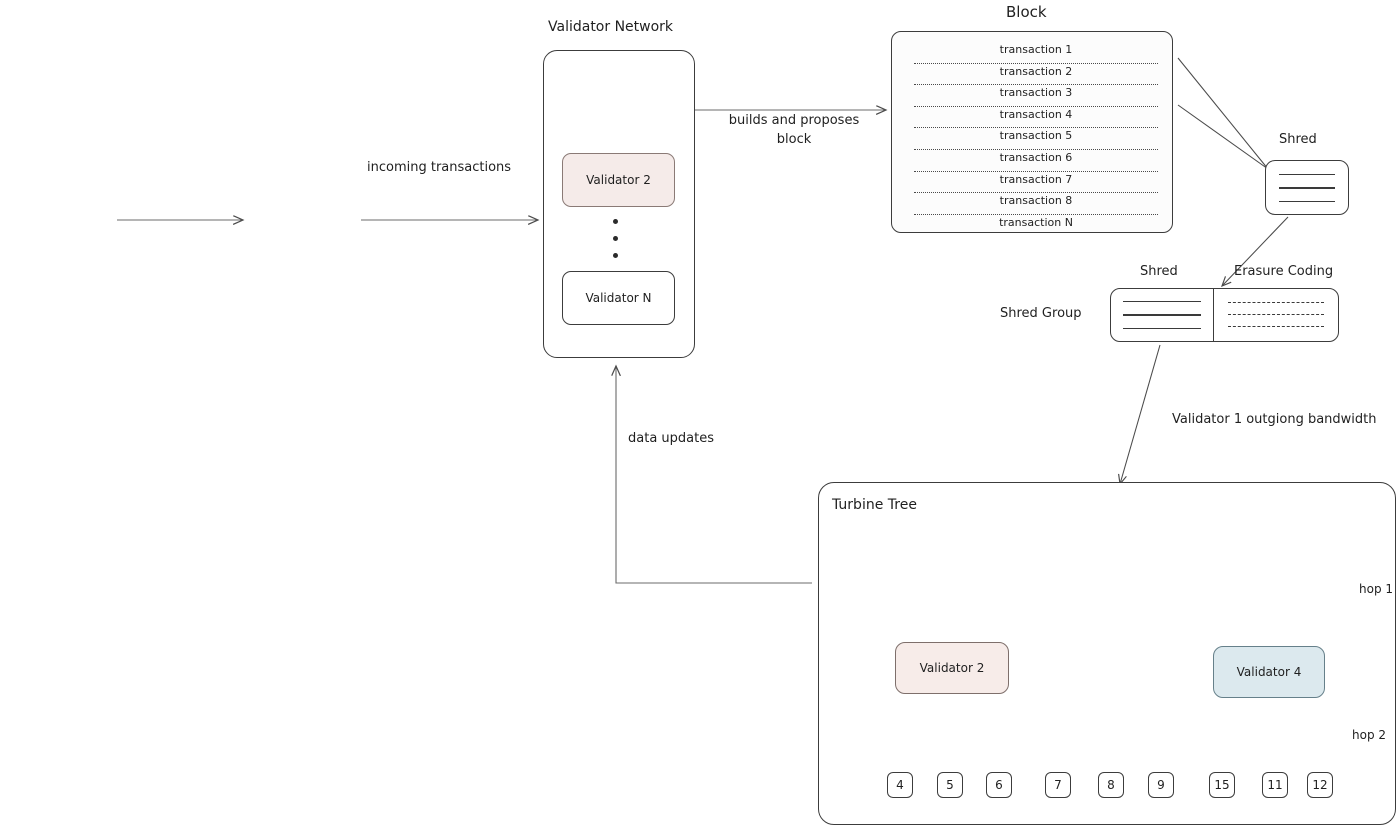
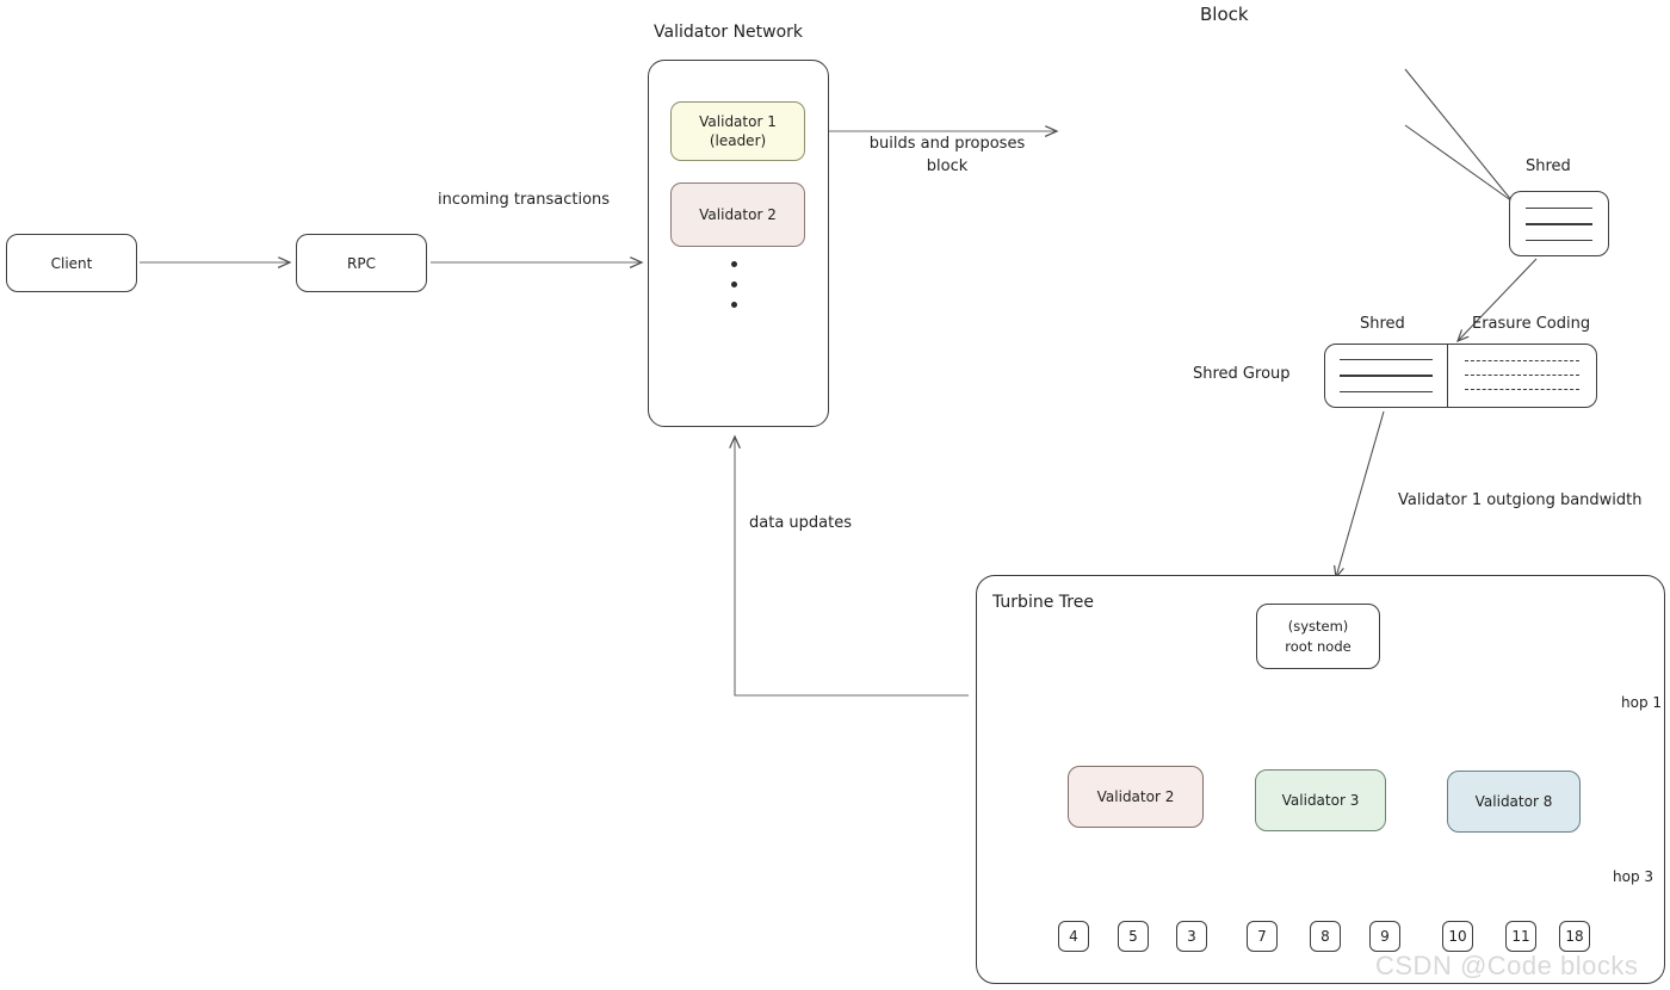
+ Client
+ RPC
  Validator Network
+ Validator 1
+ (leader)
  Validator 2
- Validator N
  Block
- transaction 1
- transaction 2
- transaction 3
- transaction 4
- transaction 5
- transaction 6
- transaction 7
- transaction 8
- transaction N
  Shred
  Shred Group
  Shred
  Erasure Coding
  Turbine Tree
+ (system)
+ root node
  Validator 2
+ Validator 3
- Validator 4
+ Validator 8
  4
  5
- 6
+ 3
  7
  8
  9
- 15
+ 10
  11
- 12
+ 18
  incoming transactions
  builds and proposes block
  data updates
  Validator 1 outgiong bandwidth
  hop 1
- hop 2
+ hop 3
+ CSDN @Code blocks
